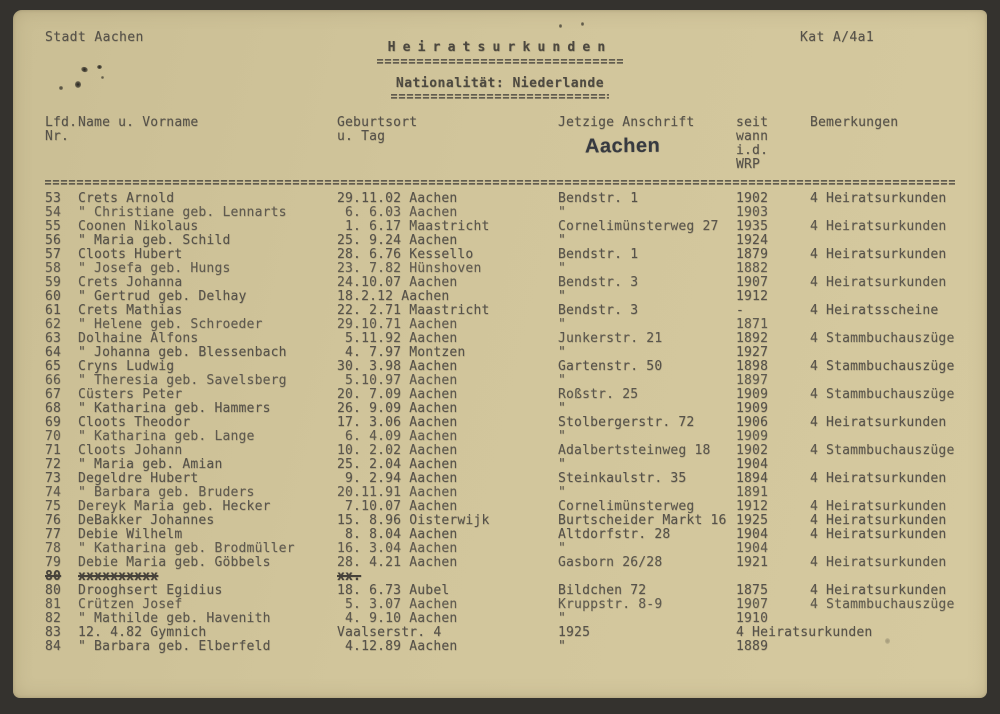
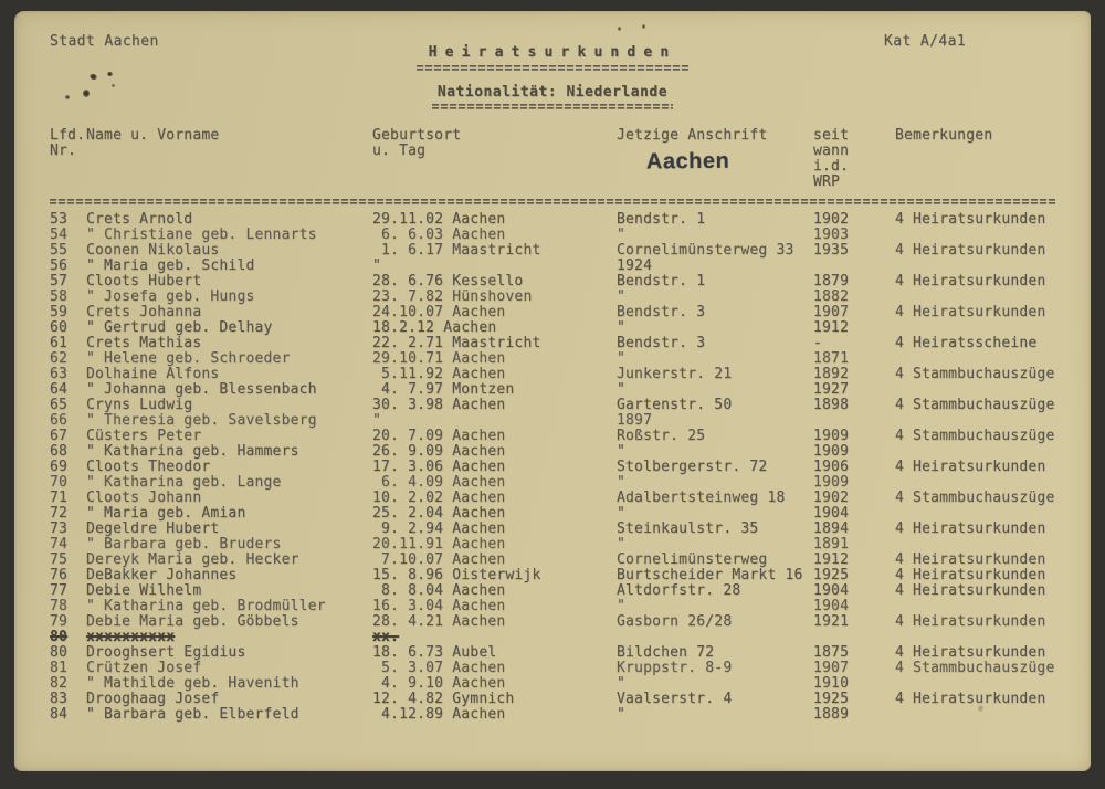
  Stadt Aachen
  Kat A/4a1
  Heiratsurkunden
  Nationalität: Niederlande
  Lfd.
  Nr.
  Name u. Vorname
  Geburtsort
  u. Tag
  Jetzige Anschrift
  Aachen
  seit
  wann
  i.d.
  WRP
  Bemerkungen
  53
  Crets Arnold
  29.11.02 Aachen
  Bendstr. 1
  1902
  4 Heiratsurkunden
  54
  " Christiane geb. Lennarts
  6. 6.03 Aachen
  "
  1903
  55
  Coonen Nikolaus
  1. 6.17 Maastricht
- Cornelimünsterweg 27
+ Cornelimünsterweg 33
  1935
  4 Heiratsurkunden
  56
  " Maria geb. Schild
- 25. 9.24 Aachen
  "
  1924
  57
  Cloots Hubert
  28. 6.76 Kessello
  Bendstr. 1
  1879
  4 Heiratsurkunden
  58
  " Josefa geb. Hungs
  23. 7.82 Hünshoven
  "
  1882
  59
  Crets Johanna
  24.10.07 Aachen
  Bendstr. 3
  1907
  4 Heiratsurkunden
  60
  " Gertrud geb. Delhay
  18.2.12 Aachen
  "
  1912
  61
  Crets Mathias
  22. 2.71 Maastricht
  Bendstr. 3
  -
  4 Heiratsscheine
  62
  " Helene geb. Schroeder
  29.10.71 Aachen
  "
  1871
  63
  Dolhaine Alfons
  5.11.92 Aachen
  Junkerstr. 21
  1892
  4 Stammbuchauszüge
  64
  " Johanna geb. Blessenbach
  4. 7.97 Montzen
  "
  1927
  65
  Cryns Ludwig
  30. 3.98 Aachen
  Gartenstr. 50
  1898
  4 Stammbuchauszüge
  66
  " Theresia geb. Savelsberg
- 5.10.97 Aachen
  "
  1897
  67
  Cüsters Peter
  20. 7.09 Aachen
  Roßstr. 25
  1909
  4 Stammbuchauszüge
  68
  " Katharina geb. Hammers
  26. 9.09 Aachen
  "
  1909
  69
  Cloots Theodor
  17. 3.06 Aachen
  Stolbergerstr. 72
  1906
  4 Heiratsurkunden
  70
  " Katharina geb. Lange
  6. 4.09 Aachen
  "
  1909
  71
  Cloots Johann
  10. 2.02 Aachen
  Adalbertsteinweg 18
  1902
  4 Stammbuchauszüge
  72
  " Maria geb. Amian
  25. 2.04 Aachen
  "
  1904
  73
  Degeldre Hubert
  9. 2.94 Aachen
  Steinkaulstr. 35
  1894
  4 Heiratsurkunden
  74
  " Barbara geb. Bruders
  20.11.91 Aachen
  "
  1891
  75
  Dereyk Maria geb. Hecker
  7.10.07 Aachen
  Cornelimünsterweg
  1912
  4 Heiratsurkunden
  76
  DeBakker Johannes
  15. 8.96 Oisterwijk
  Burtscheider Markt 16
  1925
  4 Heiratsurkunden
  77
  Debie Wilhelm
  8. 8.04 Aachen
  Altdorfstr. 28
  1904
  4 Heiratsurkunden
  78
  " Katharina geb. Brodmüller
  16. 3.04 Aachen
  "
  1904
  79
  Debie Maria geb. Göbbels
  28. 4.21 Aachen
  Gasborn 26/28
  1921
  4 Heiratsurkunden
  80
  xxxxxxxxxx
  xx.
  80
  Drooghsert Egidius
  18. 6.73 Aubel
  Bildchen 72
  1875
  4 Heiratsurkunden
  81
  Crützen Josef
  5. 3.07 Aachen
  Kruppstr. 8-9
  1907
  4 Stammbuchauszüge
  82
  " Mathilde geb. Havenith
  4. 9.10 Aachen
  "
  1910
  83
+ Drooghaag Josef
  12. 4.82 Gymnich
  Vaalserstr. 4
  1925
  4 Heiratsurkunden
  84
  " Barbara geb. Elberfeld
  4.12.89 Aachen
  "
  1889
